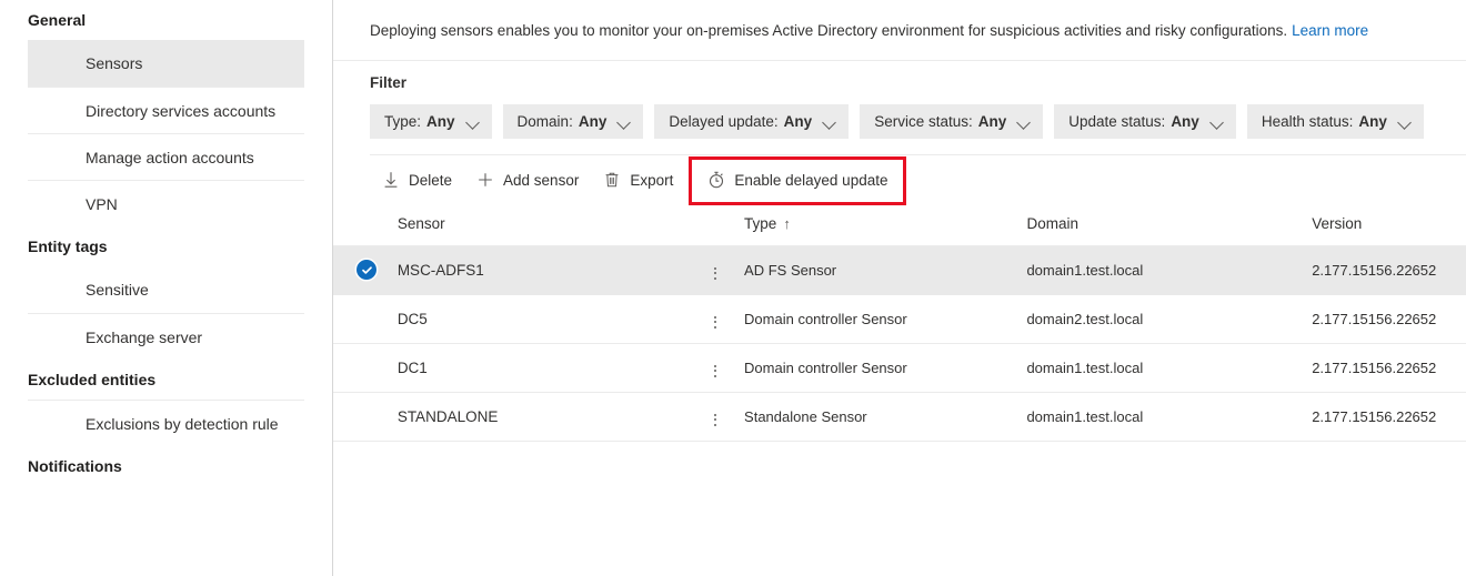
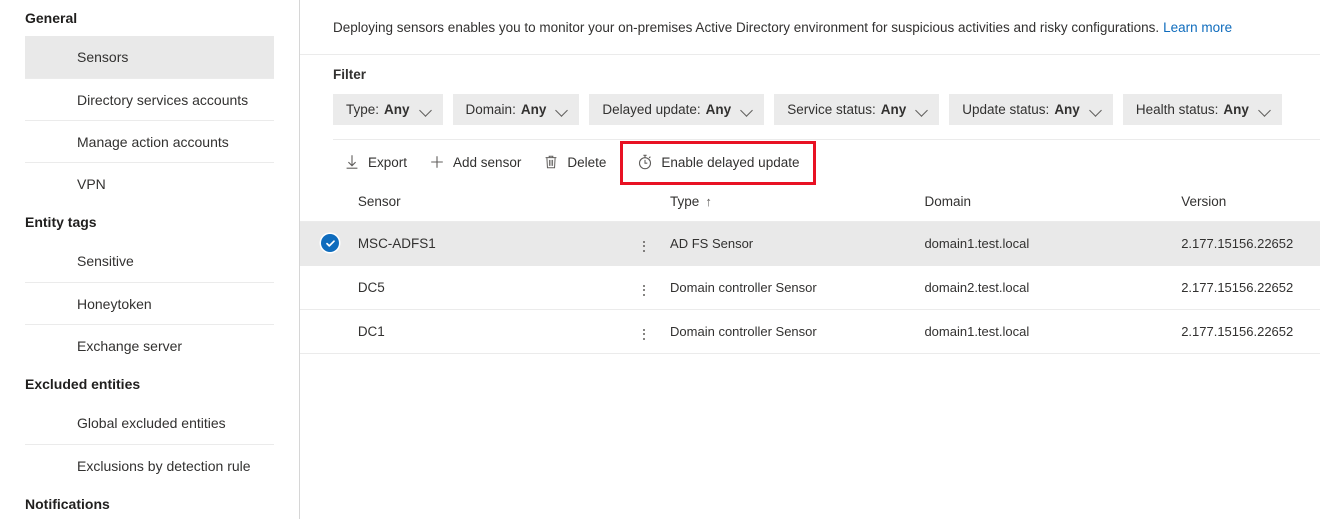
  General
  Sensors
  Directory services accounts
  Manage action accounts
  VPN
  Entity tags
  Sensitive
+ Honeytoken
  Exchange server
  Excluded entities
+ Global excluded entities
  Exclusions by detection rule
  Notifications
  Deploying sensors enables you to monitor your on-premises Active Directory environment for suspicious activities and risky configurations.
  Learn more
  Filter
  Type:
  Any
  Domain:
  Any
  Delayed update:
  Any
  Service status:
  Any
  Update status:
  Any
  Health status:
  Any
- Delete
+ Export
  Add sensor
- Export
+ Delete
  Enable delayed update
  	Sensor		Type ↑	Domain	Version
  	MSC-ADFS1		AD FS Sensor	domain1.test.local	2.177.15156.22652
  	DC5		Domain controller Sensor	domain2.test.local	2.177.15156.22652
  	DC1		Domain controller Sensor	domain1.test.local	2.177.15156.22652
- 	STANDALONE		Standalone Sensor	domain1.test.local	2.177.15156.22652
